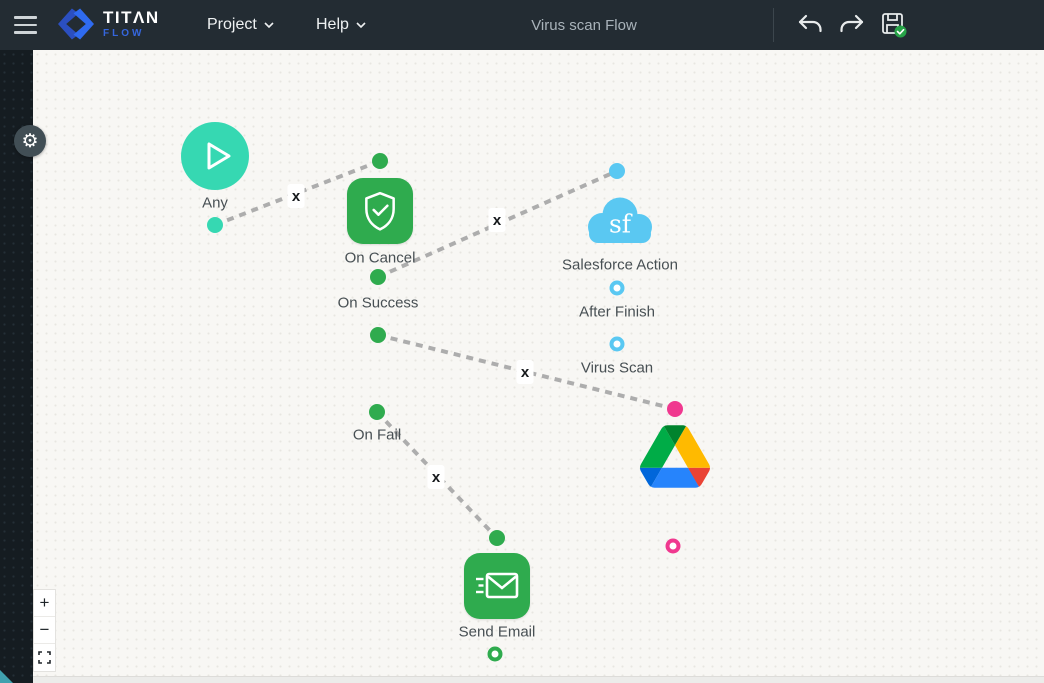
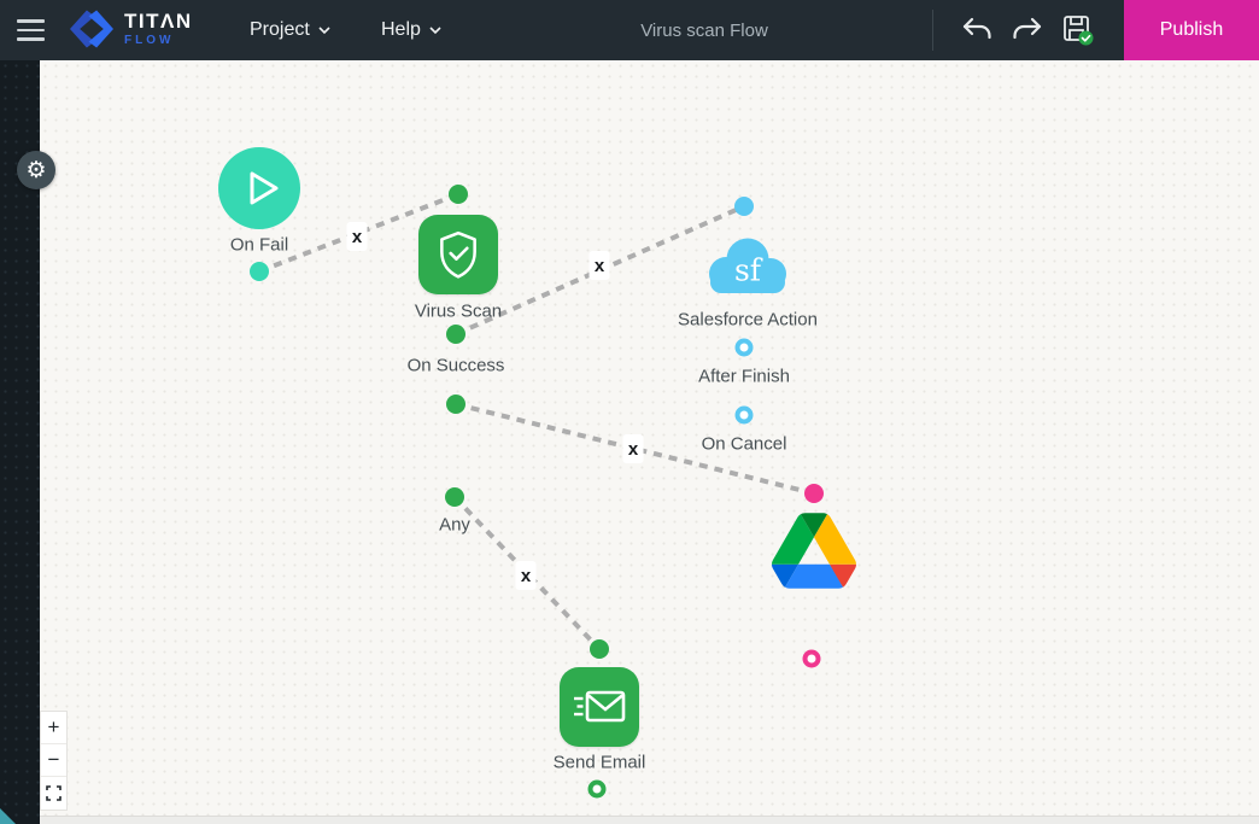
  TITΛN
  FLOW
  Project
  Help
  Virus scan Flow
+ Publish
  ⚙
  +
  −
  sf
- Any
+ On Fail
- On Cancel
+ Virus Scan
  On Success
- On Fail
+ Any
  Salesforce Action
  After Finish
- Virus Scan
+ On Cancel
  Send Email
  x
  x
  x
  x
